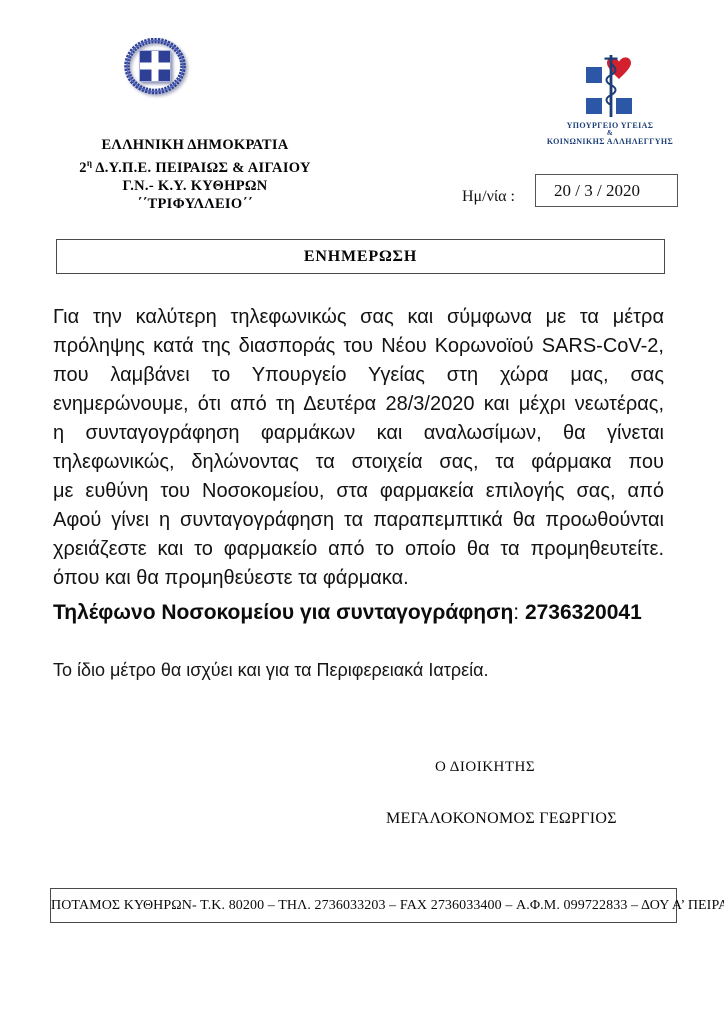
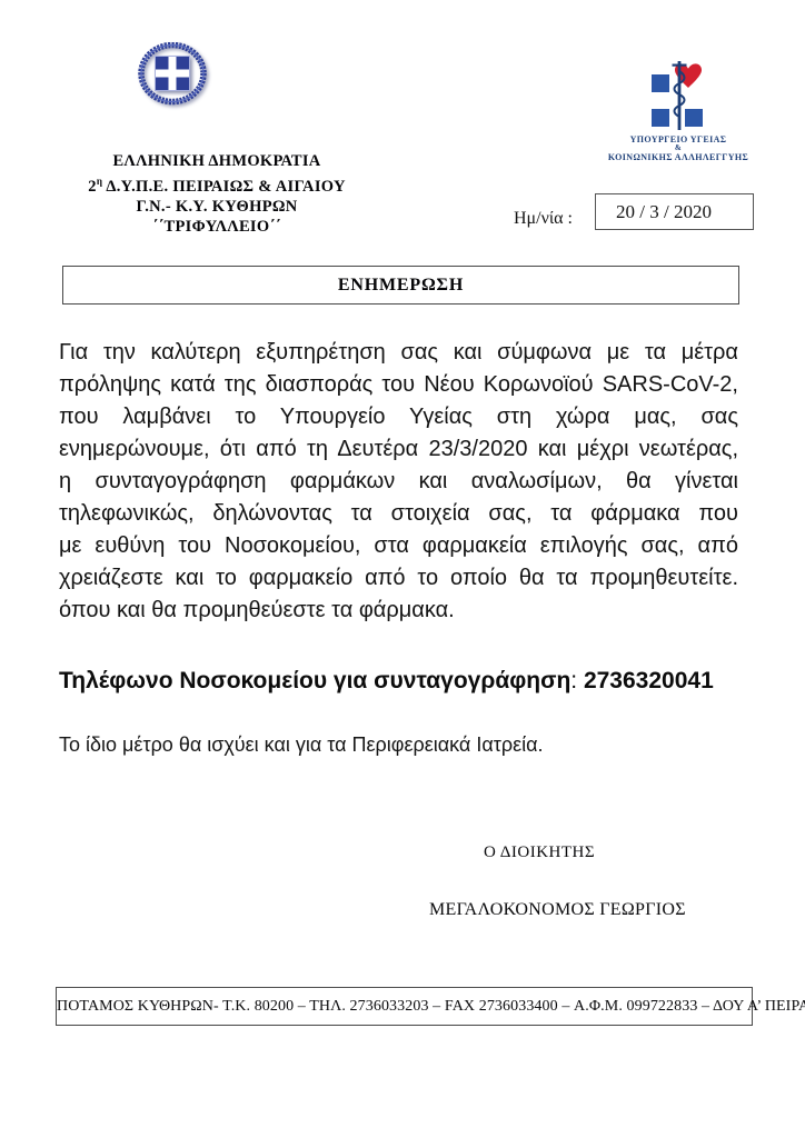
  ΕΛΛΗΝΙΚΗ ΔΗΜΟΚΡΑΤΙΑ
  2η Δ.Υ.Π.Ε. ΠΕΙΡΑΙΩΣ & ΑΙΓΑΙΟΥ
  Γ.Ν.- Κ.Υ. ΚΥΘΗΡΩΝ
  ΄΄ΤΡΙΦΥΛΛΕΙΟ΄΄
  ΥΠΟΥΡΓΕΙΟ ΥΓΕΙΑΣ
  &
  ΚΟΙΝΩΝΙΚΗΣ ΑΛΛΗΛΕΓΓΥΗΣ
  Ημ/νία :
  20 / 3 / 2020
  ΕΝΗΜΕΡΩΣΗ
- Για την καλύτερη τηλεφωνικώς σας και σύμφωνα με τα μέτρα
+ Για την καλύτερη εξυπηρέτηση σας και σύμφωνα με τα μέτρα
  πρόληψης κατά της διασποράς του Νέου Κορωνοϊού SARS-CoV-2,
  που λαμβάνει το Υπουργείο Υγείας στη χώρα μας, σας
- ενημερώνουμε, ότι από τη Δευτέρα 28/3/2020 και μέχρι νεωτέρας,
+ ενημερώνουμε, ότι από τη Δευτέρα 23/3/2020 και μέχρι νεωτέρας,
  η συνταγογράφηση φαρμάκων και αναλωσίμων, θα γίνεται
  τηλεφωνικώς, δηλώνοντας τα στοιχεία σας, τα φάρμακα που
  με ευθύνη του Νοσοκομείου, στα φαρμακεία επιλογής σας, από
- Αφού γίνει η συνταγογράφηση τα παραπεμπτικά θα προωθούνται
  χρειάζεστε και το φαρμακείο από το οποίο θα τα προμηθευτείτε.
  όπου και θα προμηθεύεστε τα φάρμακα.
  Τηλέφωνο Νοσοκομείου για συνταγογράφηση: 2736320041
  Το ίδιο μέτρο θα ισχύει και για τα Περιφερειακά Ιατρεία.
  Ο ΔΙΟΙΚΗΤΗΣ
  ΜΕΓΑΛΟΚΟΝΟΜΟΣ ΓΕΩΡΓΙΟΣ
  ΠΟΤΑΜΟΣ ΚΥΘΗΡΩΝ- Τ.Κ. 80200 – ΤΗΛ. 2736033203 – FAX 2736033400 – Α.Φ.Μ. 099722833 – ΔΟΥ Α’ ΠΕΙΡΑ
